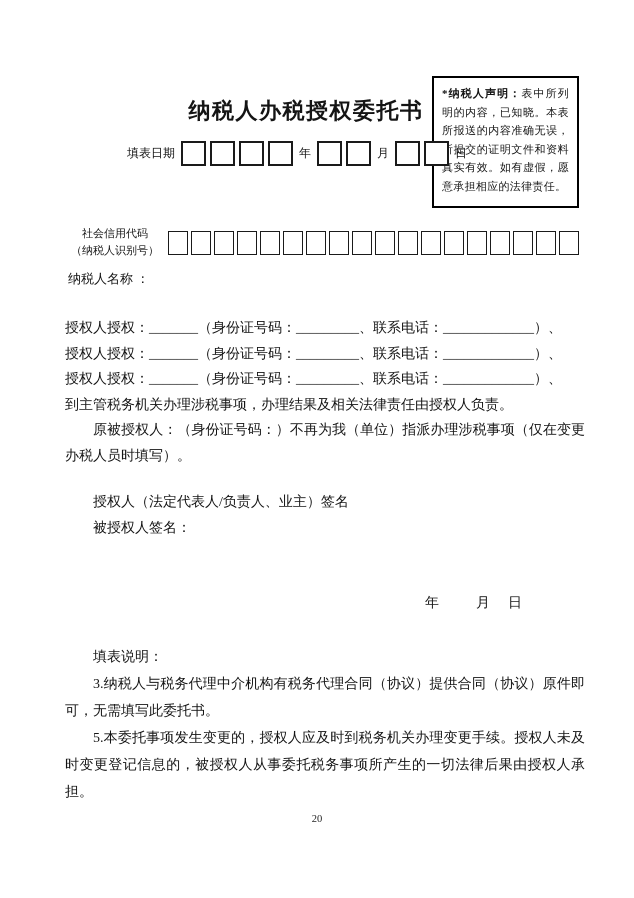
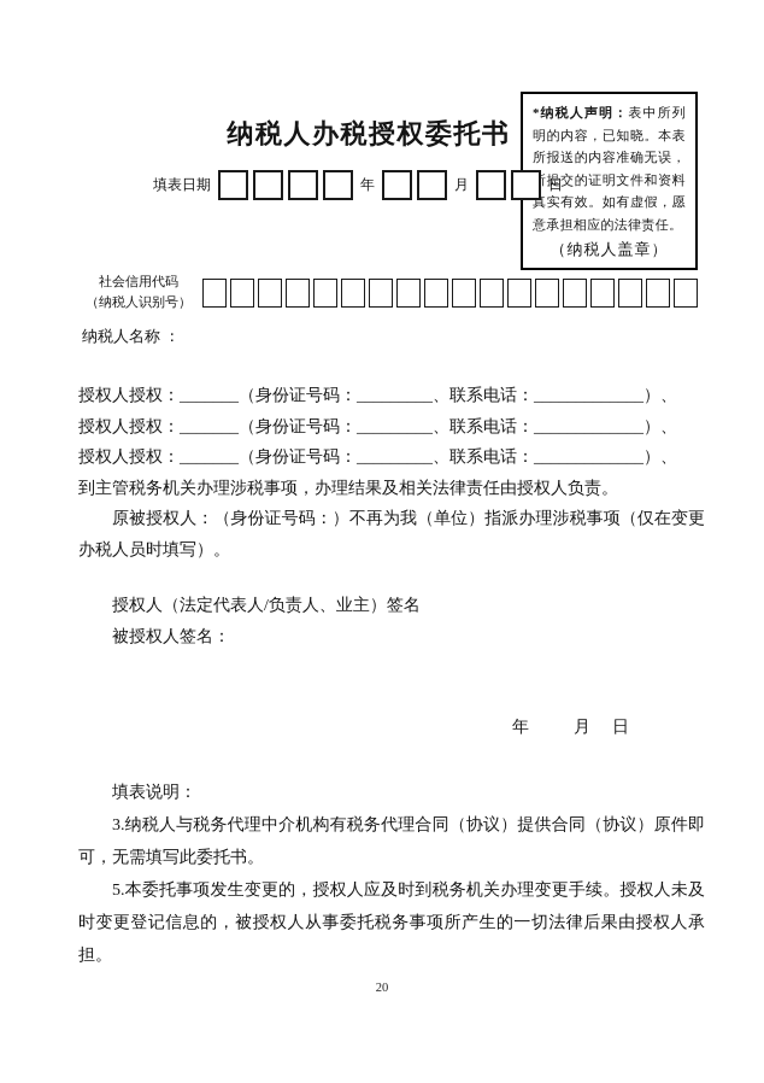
  *纳税人声明：表中所列明的内容，已知晓。本表所报送的内容准确无误，提交的证明文件和资料真实有效。如有虚假，愿意承担相应的法律责任。
+ （纳税人盖章）
  纳税人办税授权委托书
  填表日期
  年
  月
  日
  社会信用代码
  （纳税人识别号）
  纳税人名称 ：
  授权人授权：_______（身份证号码：_________、联系电话：_____________）、
  授权人授权：_______（身份证号码：_________、联系电话：_____________）、
  授权人授权：_______（身份证号码：_________、联系电话：_____________）、
  到主管税务机关办理涉税事项，办理结果及相关法律责任由授权人负责。
  原被授权人：（身份证号码：）不再为我（单位）指派办理涉税事项（仅在变更办税人员时填写）。
  授权人（法定代表人/负责人、业主）签名
  被授权人签名：
  年 月 日
  填表说明：
  3.纳税人与税务代理中介机构有税务代理合同（协议）提供合同（协议）原件即可，无需填写此委托书。
  5.本委托事项发生变更的，授权人应及时到税务机关办理变更手续。授权人未及时变更登记信息的，被授权人从事委托税务事项所产生的一切法律后果由授权人承担。
  20
